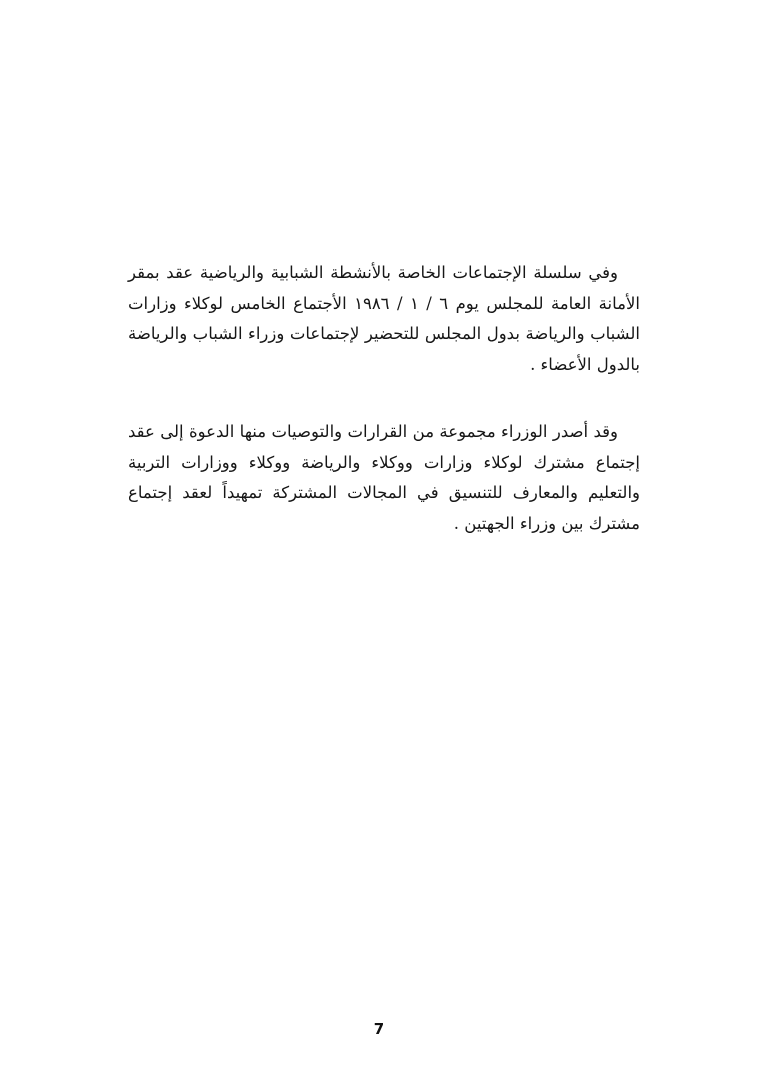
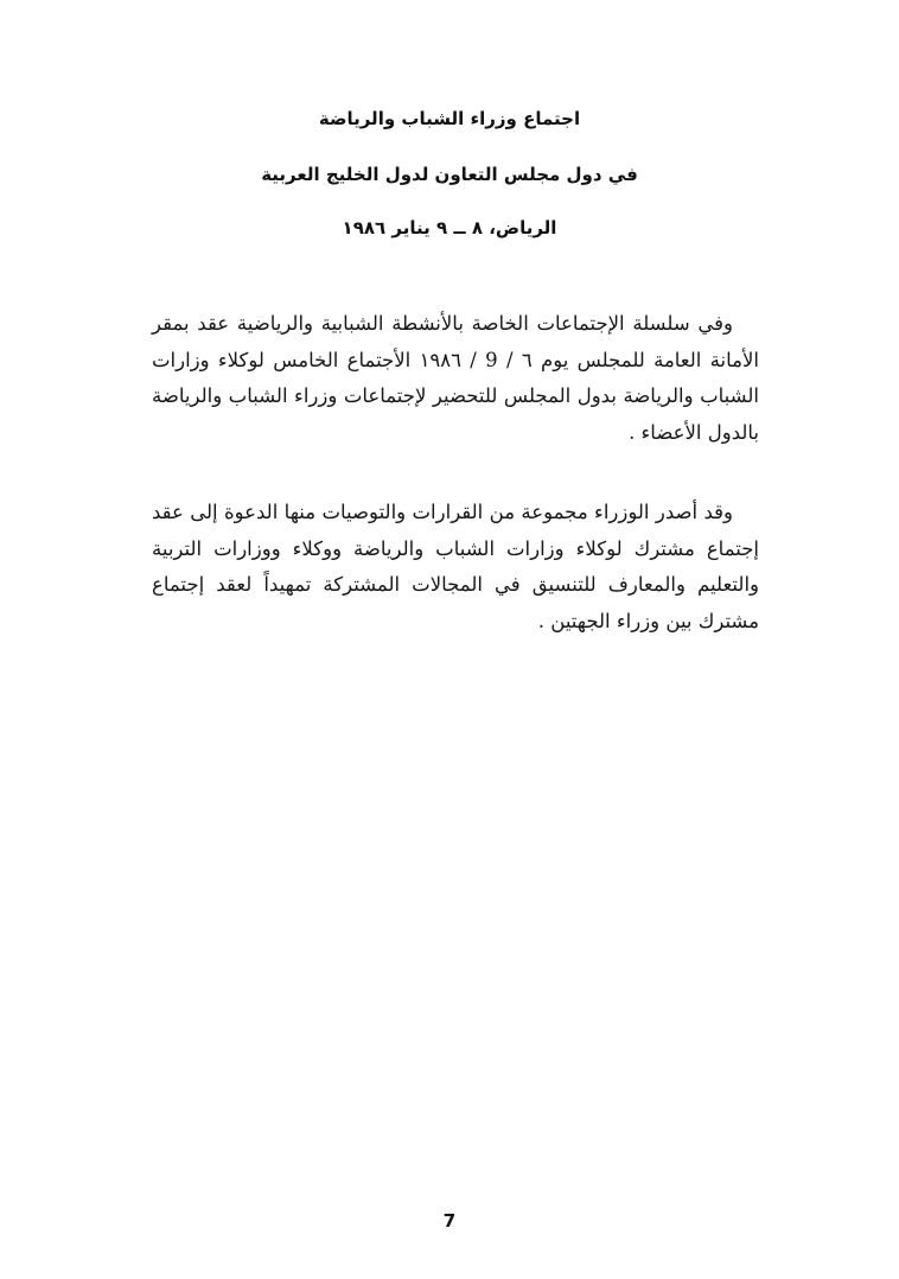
+ اجتماع وزراء الشباب والرياضة
+ في دول مجلس التعاون لدول الخليج العربية
+ الرياض، ٨ ــ ٩ يناير ١٩٨٦
- وفي سلسلة الإجتماعات الخاصة بالأنشطة الشبابية والرياضية عقد بمقر الأمانة العامة للمجلس يوم ٦ / ١ / ١٩٨٦ الأجتماع الخامس لوكلاء وزارات الشباب والرياضة بدول المجلس للتحضير لإجتماعات وزراء الشباب والرياضة بالدول الأعضاء .
+ وفي سلسلة الإجتماعات الخاصة بالأنشطة الشبابية والرياضية عقد بمقر الأمانة العامة للمجلس يوم ٦ / 9 / ١٩٨٦ الأجتماع الخامس لوكلاء وزارات الشباب والرياضة بدول المجلس للتحضير لإجتماعات وزراء الشباب والرياضة بالدول الأعضاء .
- وقد أصدر الوزراء مجموعة من القرارات والتوصيات منها الدعوة إلى عقد إجتماع مشترك لوكلاء وزارات ووكلاء والرياضة ووكلاء ووزارات التربية والتعليم والمعارف للتنسيق في المجالات المشتركة تمهيداً لعقد إجتماع مشترك بين وزراء الجهتين .
+ وقد أصدر الوزراء مجموعة من القرارات والتوصيات منها الدعوة إلى عقد إجتماع مشترك لوكلاء وزارات الشباب والرياضة ووكلاء ووزارات التربية والتعليم والمعارف للتنسيق في المجالات المشتركة تمهيداً لعقد إجتماع مشترك بين وزراء الجهتين .
  7
